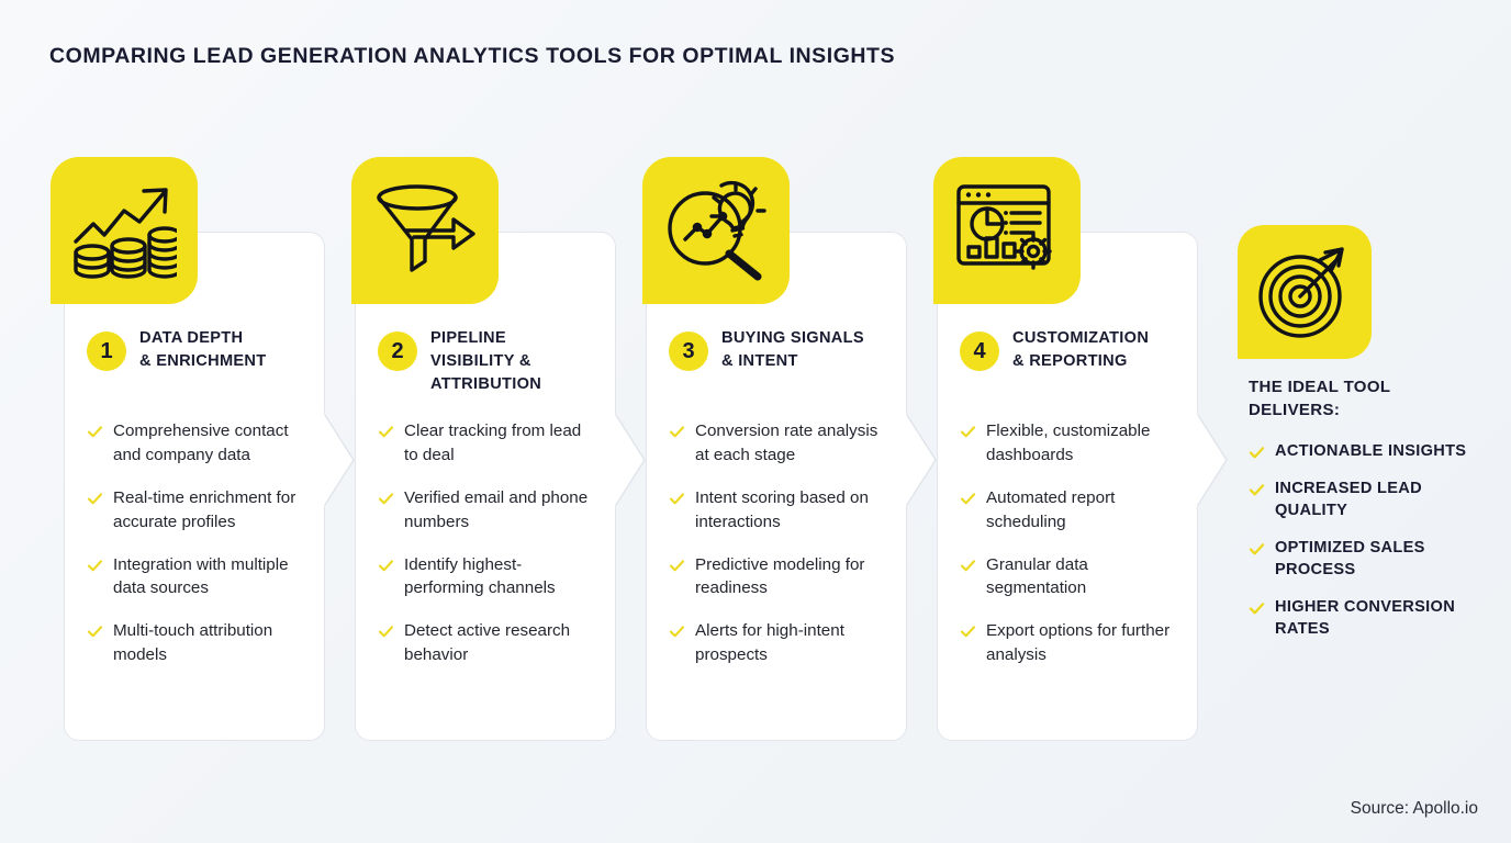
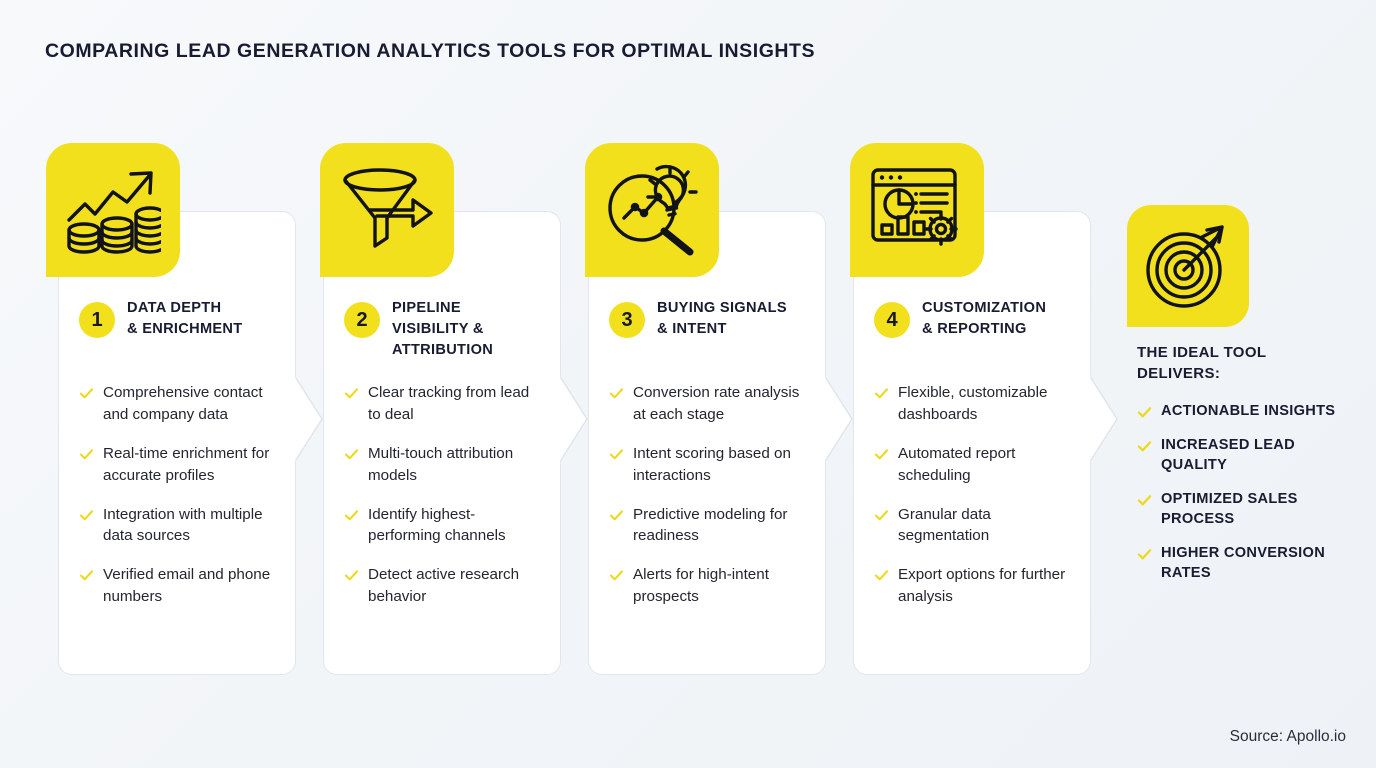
  COMPARING LEAD GENERATION ANALYTICS TOOLS FOR OPTIMAL INSIGHTS
  1
  DATA DEPTH
  & ENRICHMENT
  Comprehensive contact and company data
  Real-time enrichment for accurate profiles
  Integration with multiple data sources
- Multi-touch attribution models
+ Verified email and phone numbers
  2
  PIPELINE
  VISIBILITY &
  ATTRIBUTION
  Clear tracking from lead to deal
- Verified email and phone numbers
+ Multi-touch attribution models
  Identify highest-performing channels
  Detect active research behavior
  3
  BUYING SIGNALS
  & INTENT
  Conversion rate analysis at each stage
  Intent scoring based on interactions
  Predictive modeling for readiness
  Alerts for high-intent prospects
  4
  CUSTOMIZATION
  & REPORTING
  Flexible, customizable dashboards
  Automated report scheduling
  Granular data segmentation
  Export options for further analysis
  THE IDEAL TOOL
  DELIVERS:
  ACTIONABLE INSIGHTS
  INCREASED LEAD QUALITY
  OPTIMIZED SALES PROCESS
  HIGHER CONVERSION RATES
  Source: Apollo.io
